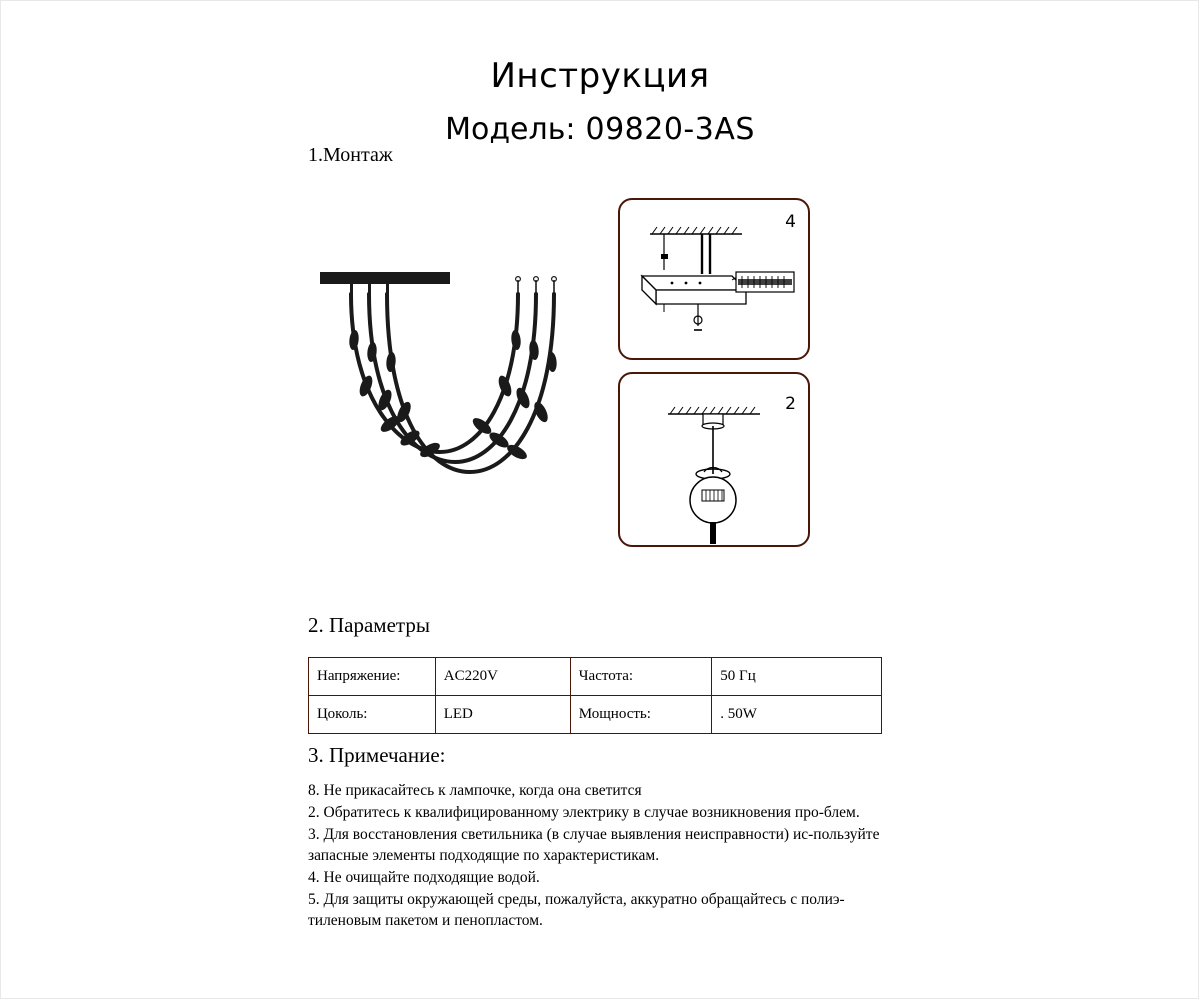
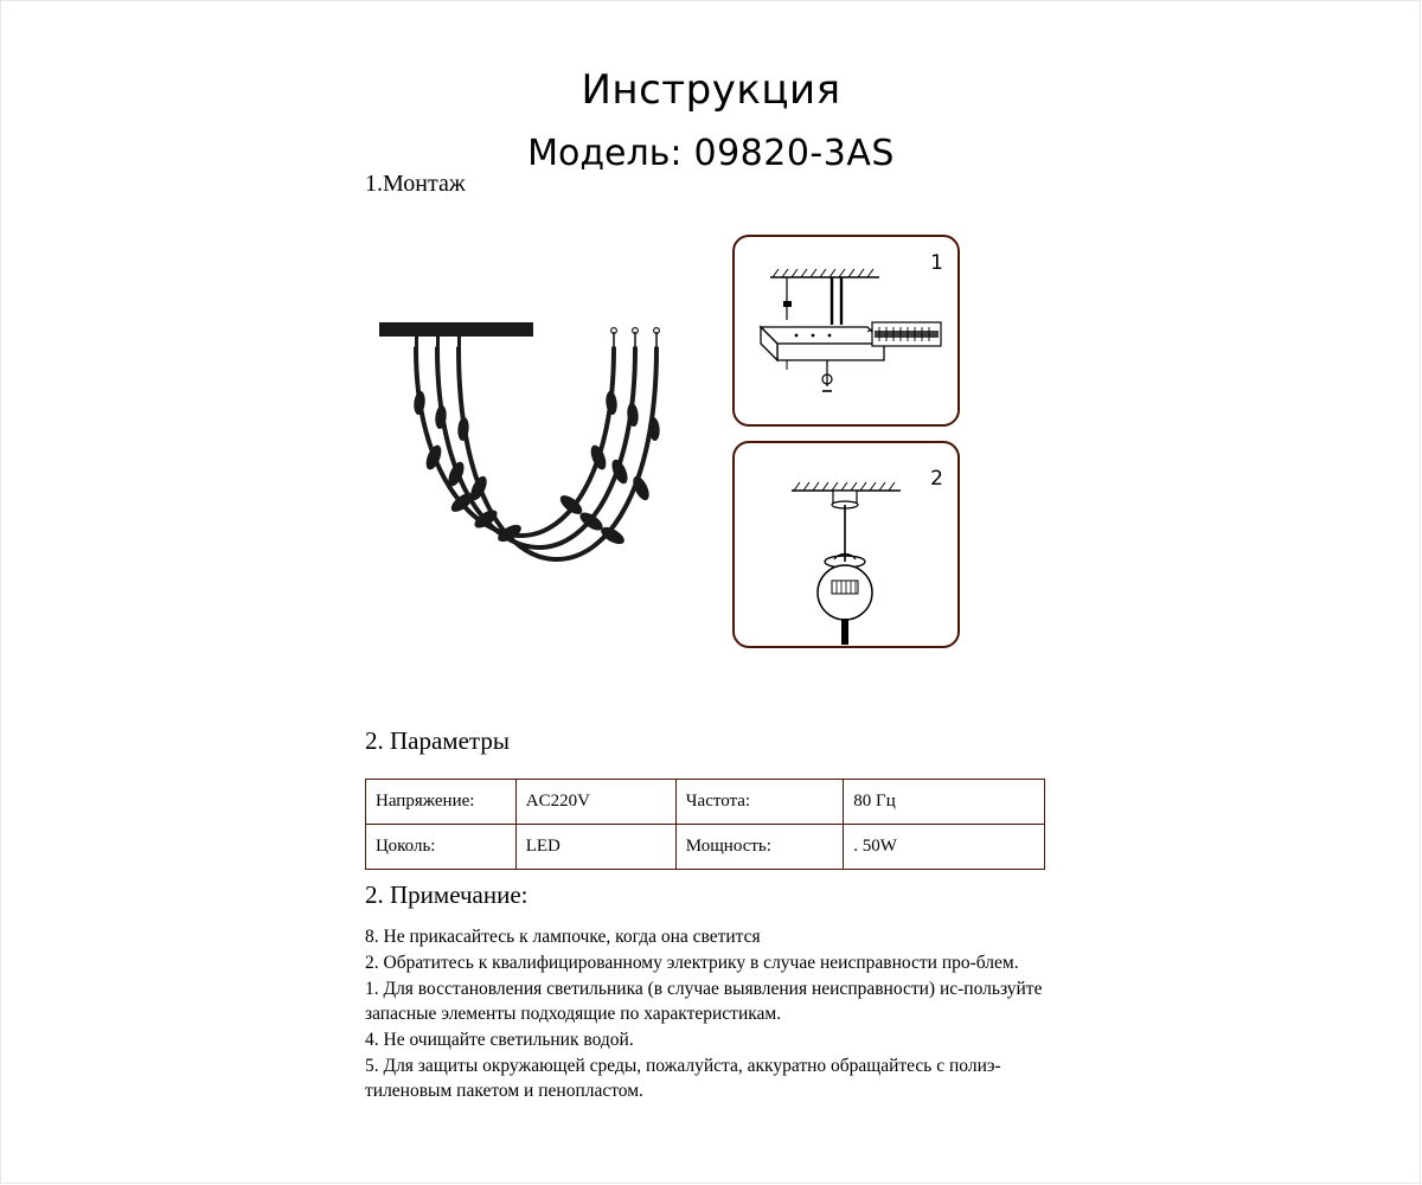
  Инструкция
  Модель: 09820-3AS
  1.Монтаж
- 4
+ 1
  2
  2. Параметры
- Напряжение:	AC220V	Частота:	50 Гц
+ Напряжение:	AC220V	Частота:	80 Гц
  Цоколь:	LED	Мощность:	. 50W
- 3. Примечание:
+ 2. Примечание:
  8. Не прикасайтесь к лампочке, когда она светится
- 2. Обратитесь к квалифицированному электрику в случае возникновения про-блем.
+ 2. Обратитесь к квалифицированному электрику в случае неисправности про-блем.
- 3. Для восстановления светильника (в случае выявления неисправности) ис-пользуйте запасные элементы подходящие по характеристикам.
+ 1. Для восстановления светильника (в случае выявления неисправности) ис-пользуйте запасные элементы подходящие по характеристикам.
- 4. Не очищайте подходящие водой.
+ 4. Не очищайте светильник водой.
  5. Для защиты окружающей среды, пожалуйста, аккуратно обращайтесь с полиэ-тиленовым пакетом и пенопластом.
